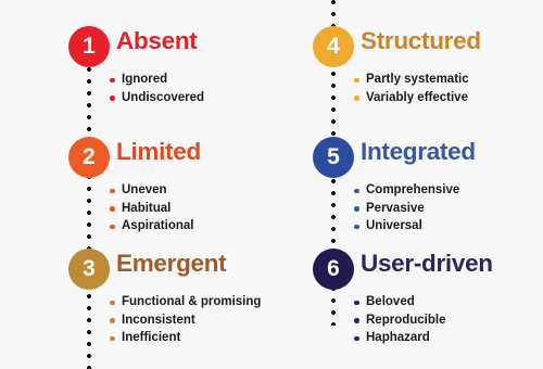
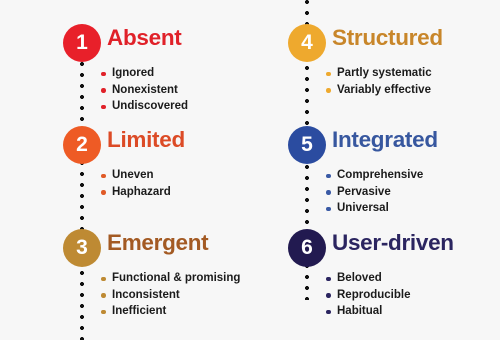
  1
  Absent
  Ignored
+ Nonexistent
  Undiscovered
  2
  Limited
  Uneven
- Habitual
+ Haphazard
- Aspirational
  3
  Emergent
  Functional & promising
  Inconsistent
  Inefficient
  4
  Structured
  Partly systematic
  Variably effective
  5
  Integrated
  Comprehensive
  Pervasive
  Universal
  6
  User-driven
  Beloved
  Reproducible
- Haphazard
+ Habitual
